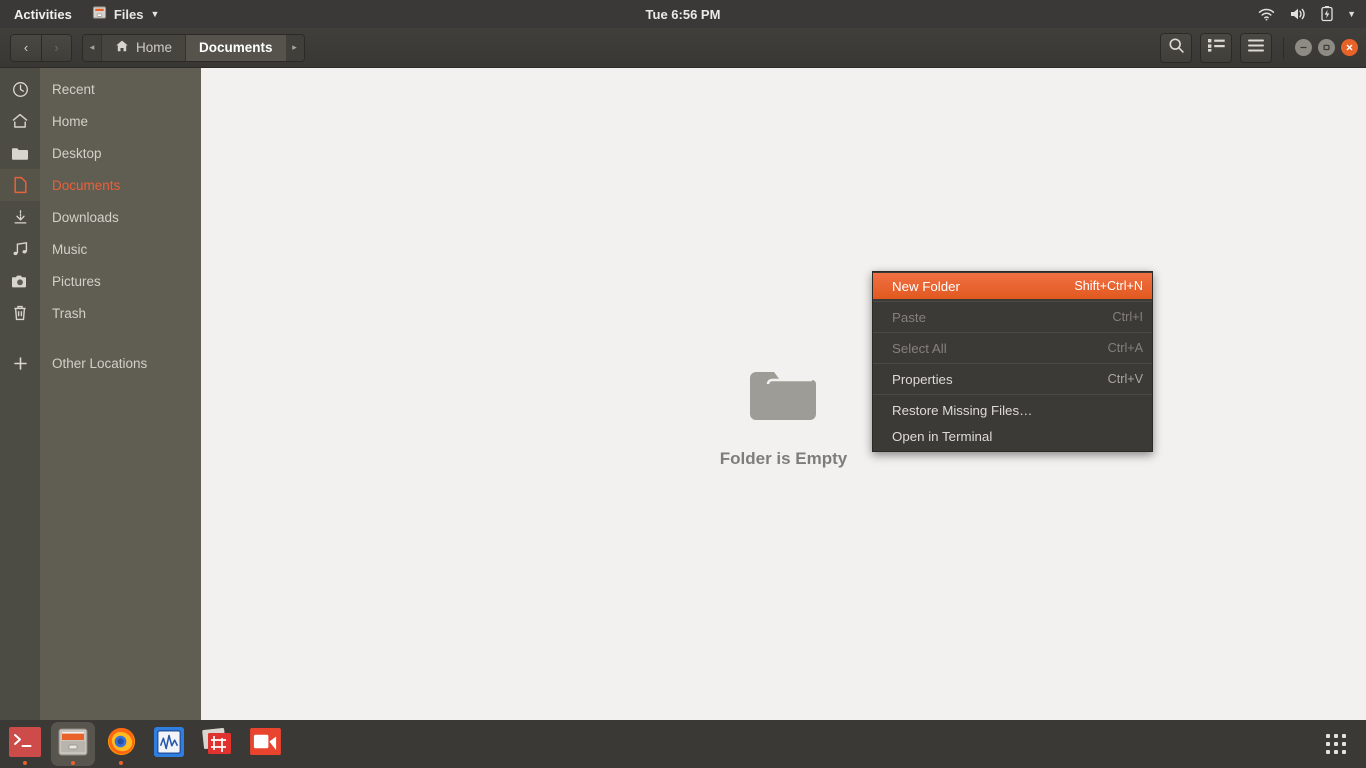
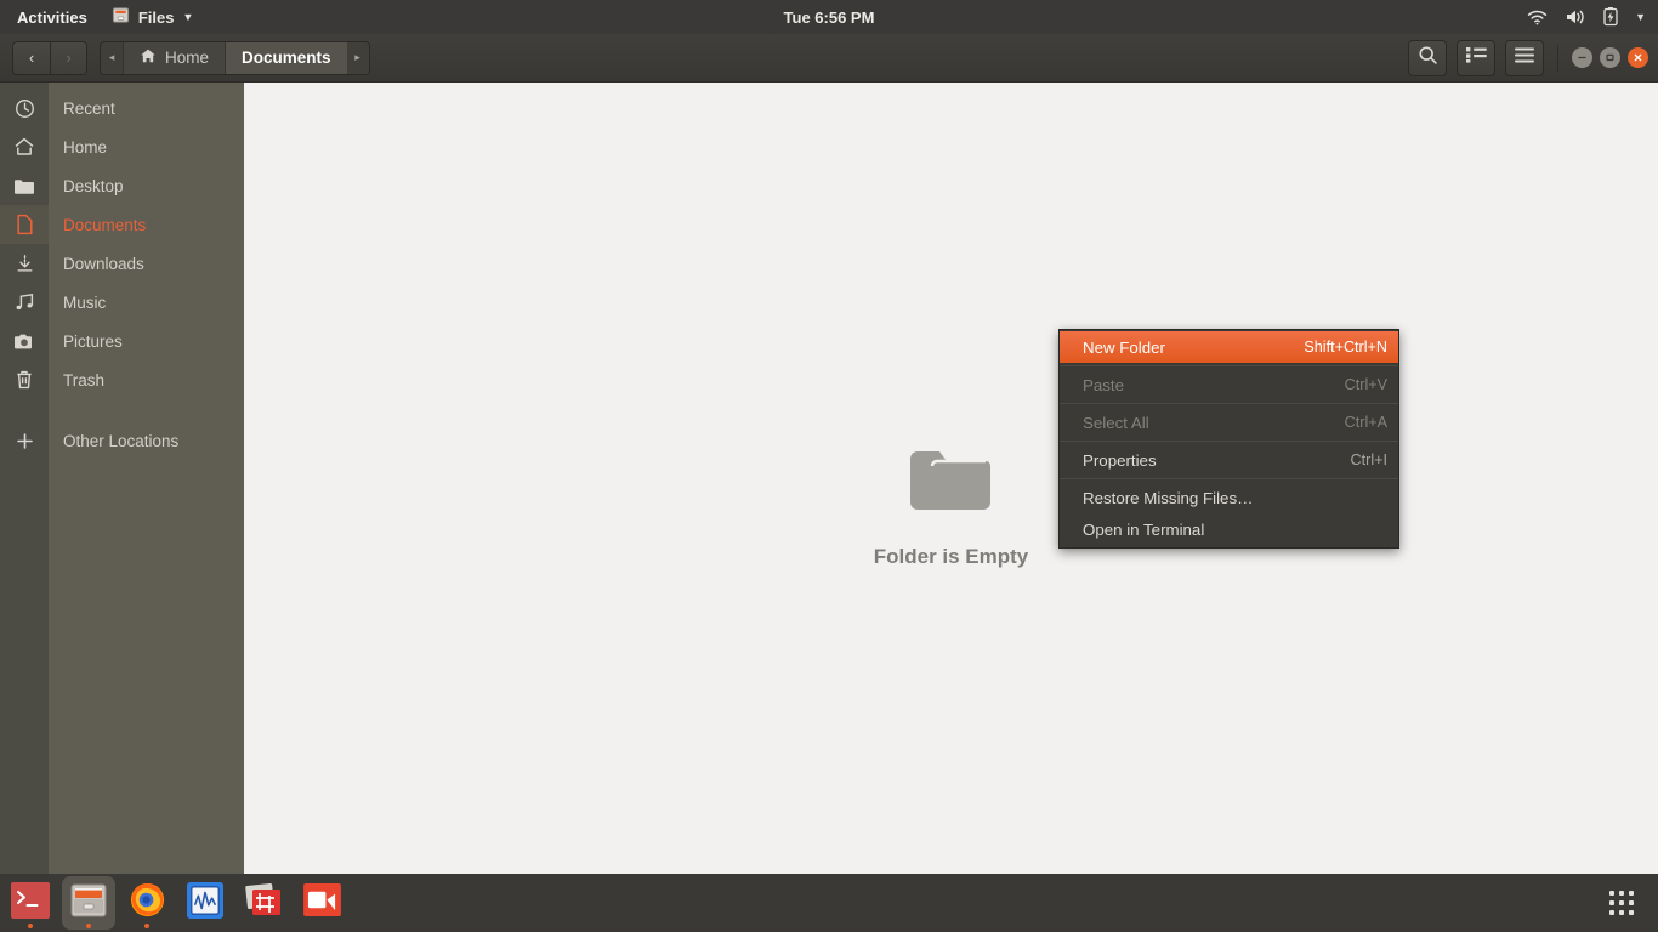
  Activities
  Files
  ▼
  Tue 6:56 PM
  ▼
  ‹
  ›
  ◂
  Home
  Documents
  ▸
  Recent
  Home
  Desktop
  Documents
  Downloads
  Music
  Pictures
  Trash
  Other Locations
  Folder is Empty
  New Folder
  Shift+Ctrl+N
  Paste
- Ctrl+I
+ Ctrl+V
  Select All
  Ctrl+A
  Properties
- Ctrl+V
+ Ctrl+I
  Restore Missing Files…
  Open in Terminal
